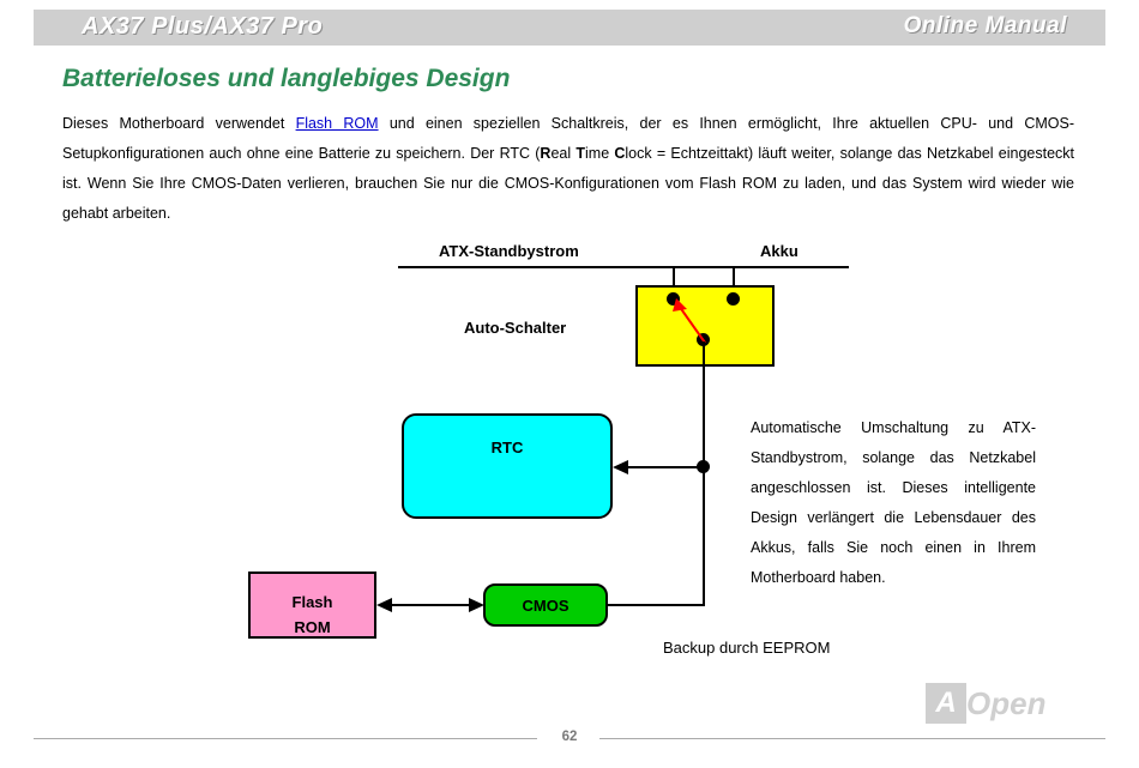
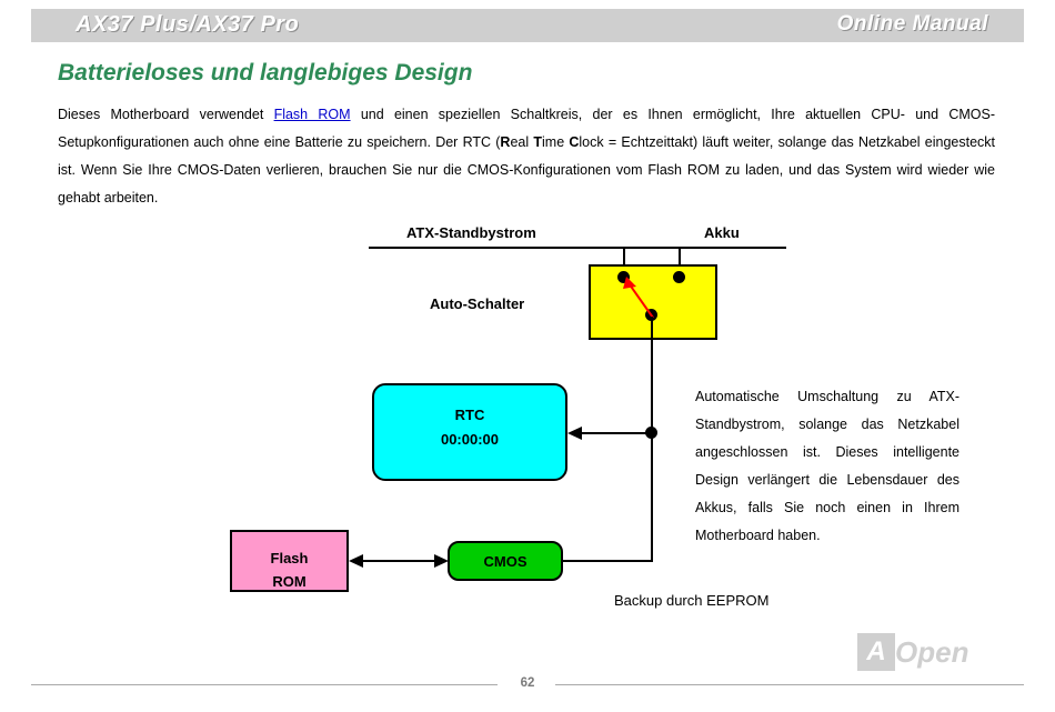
  AX37 Plus/AX37 Pro
  Online Manual
  Batterieloses und langlebiges Design
  Dieses Motherboard verwendet Flash ROM und einen speziellen Schaltkreis, der es Ihnen ermöglicht, Ihre aktuellen CPU- und CMOS-Setupkonfigurationen auch ohne eine Batterie zu speichern. Der RTC (Real Time Clock = Echtzeittakt) läuft weiter, solange das Netzkabel eingesteckt ist. Wenn Sie Ihre CMOS-Daten verlieren, brauchen Sie nur die CMOS-Konfigurationen vom Flash ROM zu laden, und das System wird wieder wie gehabt arbeiten.
  ATX-Standbystrom
  Akku
  Auto-Schalter
  RTC
+ 00:00:00
  CMOS
  Flash
  ROM
  Backup durch EEPROM
  Automatische Umschaltung zu ATX-Standbystrom, solange das Netzkabel angeschlossen ist. Dieses intelligente Design verlängert die Lebensdauer des Akkus, falls Sie noch einen in Ihrem Motherboard haben.
  A
  Open
  62
